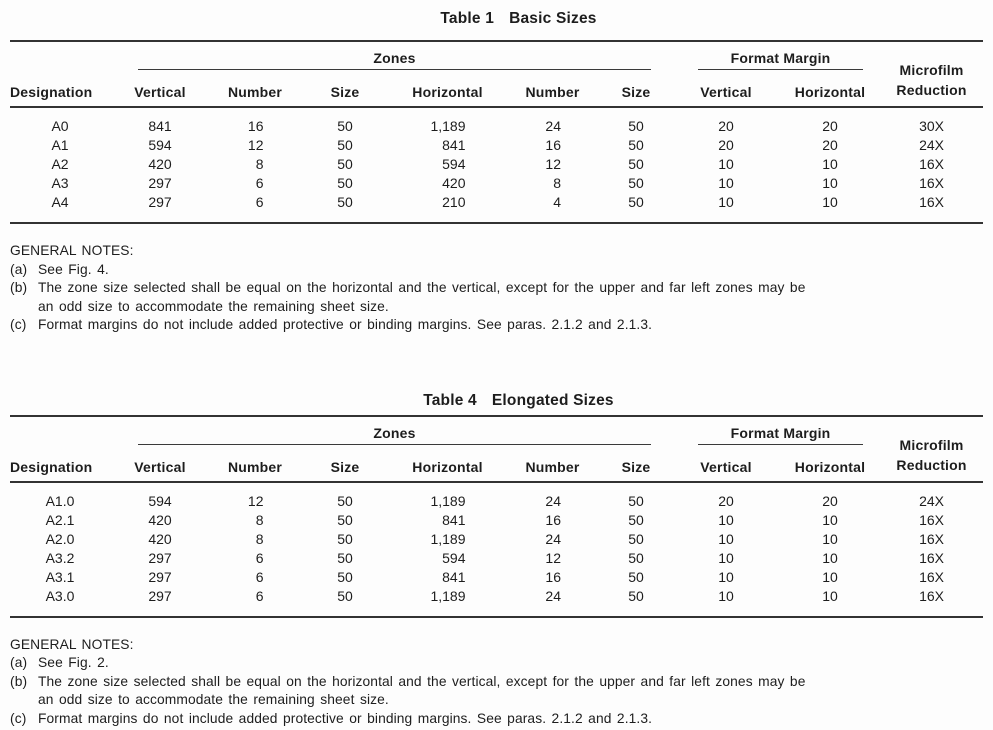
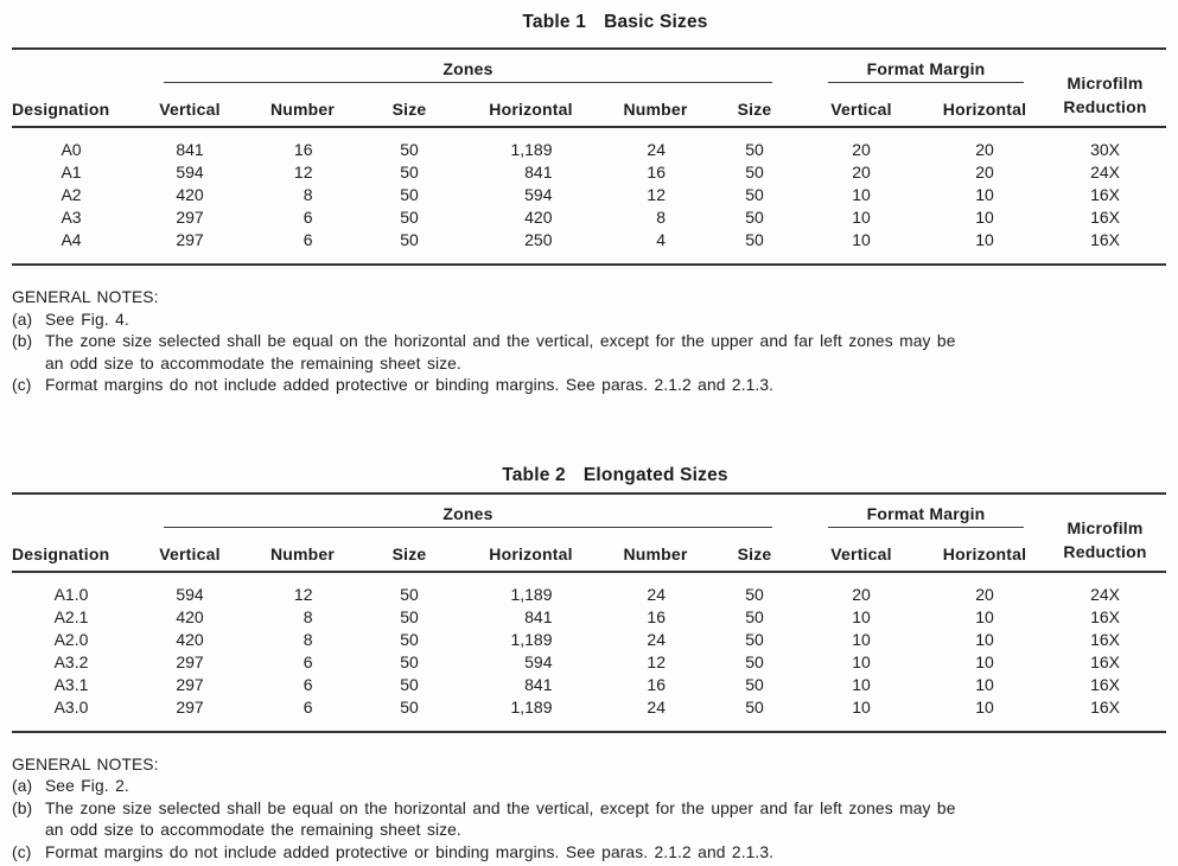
  Table 1 Basic Sizes
  	Zones	Format Margin	Microfilm Reduction
  Designation	Vertical	Number	Size	Horizontal	Number	Size	Vertical	Horizontal
  A0	841	16	50	1,189	24	50	20	20	30X
  A1	594	12	50	841	16	50	20	20	24X
  A2	420	8	50	594	12	50	10	10	16X
  A3	297	6	50	420	8	50	10	10	16X
- A4	297	6	50	210	4	50	10	10	16X
+ A4	297	6	50	250	4	50	10	10	16X
  GENERAL NOTES:
  (a)
  See Fig. 4.
  (b)
  The zone size selected shall be equal on the horizontal and the vertical, except for the upper and far left zones may be
  an odd size to accommodate the remaining sheet size.
  (c)
  Format margins do not include added protective or binding margins. See paras. 2.1.2 and 2.1.3.
- Table 4 Elongated Sizes
+ Table 2 Elongated Sizes
  	Zones	Format Margin	Microfilm Reduction
  Designation	Vertical	Number	Size	Horizontal	Number	Size	Vertical	Horizontal
  A1.0	594	12	50	1,189	24	50	20	20	24X
  A2.1	420	8	50	841	16	50	10	10	16X
  A2.0	420	8	50	1,189	24	50	10	10	16X
  A3.2	297	6	50	594	12	50	10	10	16X
  A3.1	297	6	50	841	16	50	10	10	16X
  A3.0	297	6	50	1,189	24	50	10	10	16X
  GENERAL NOTES:
  (a)
  See Fig. 2.
  (b)
  The zone size selected shall be equal on the horizontal and the vertical, except for the upper and far left zones may be
  an odd size to accommodate the remaining sheet size.
  (c)
  Format margins do not include added protective or binding margins. See paras. 2.1.2 and 2.1.3.
